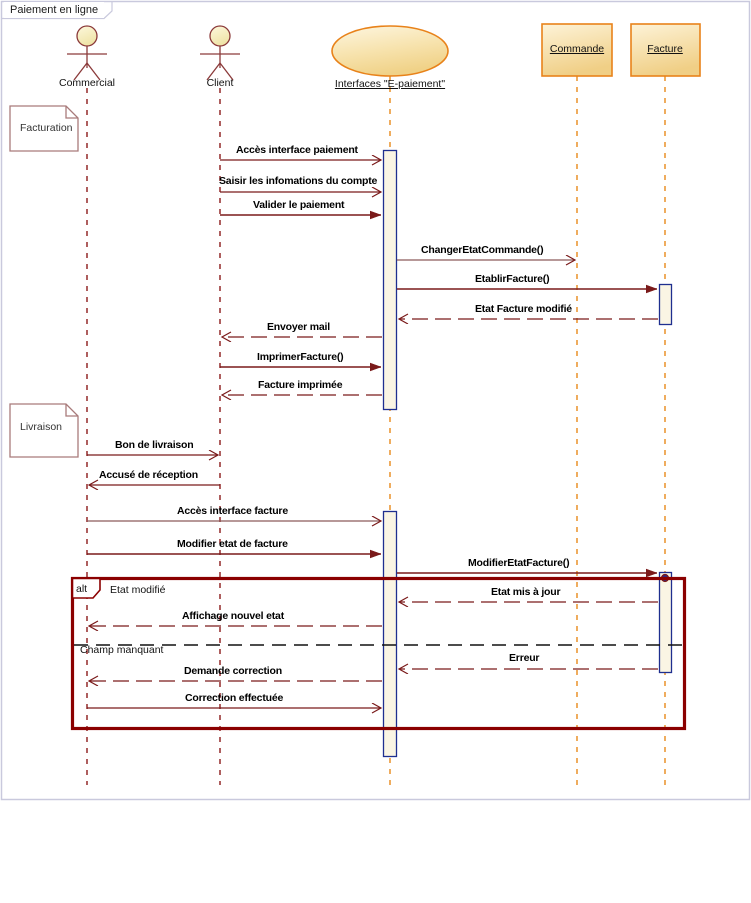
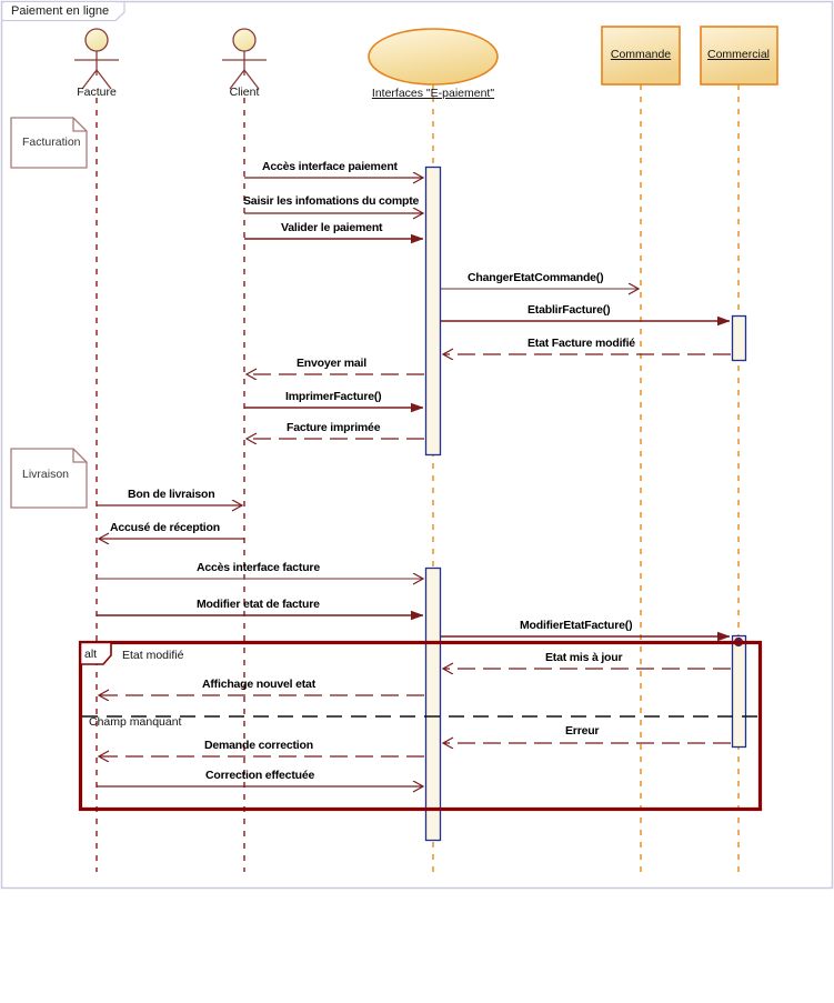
  Paiement en ligne
- Commercial
+ Facture
  Client
  Interfaces "E-paiement"
  Commande
- Facture
+ Commercial
  Facturation
  Livraison
  Accès interface paiement
  Saisir les infomations du compte
  Valider le paiement
  ChangerEtatCommande()
  EtablirFacture()
  Etat Facture modifié
  Envoyer mail
  ImprimerFacture()
  Facture imprimée
  Bon de livraison
  Accusé de réception
  Accès interface facture
  Modifier etat de facture
  ModifierEtatFacture()
  Etat mis à jour
  Affichage nouvel etat
  Erreur
  Demande correction
  Correction effectuée
  alt
  Etat modifié
  Champ manquant
